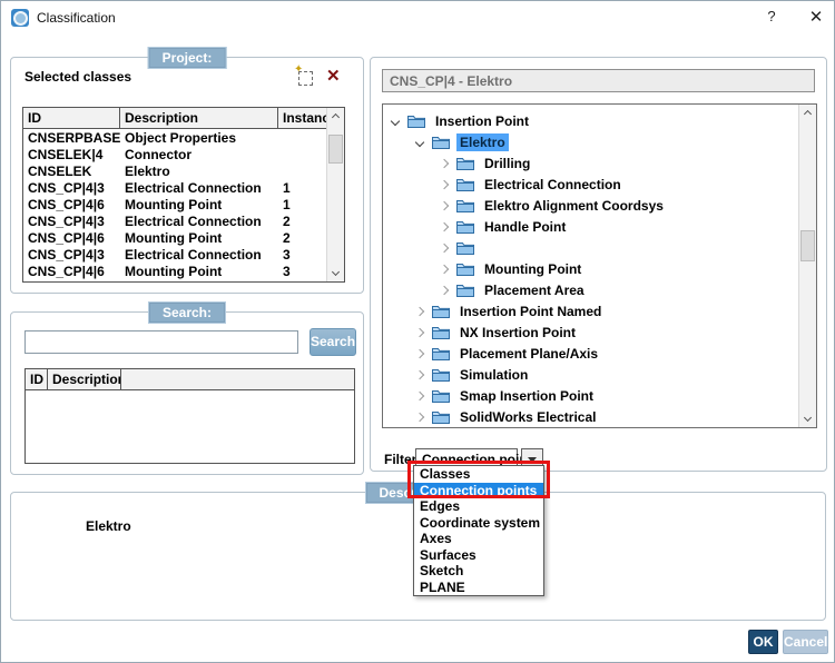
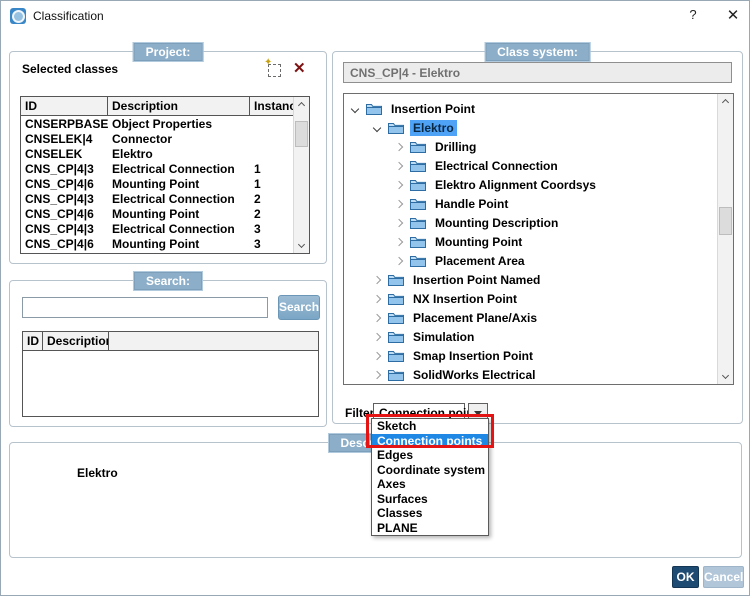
  Classification
  ?
  ✕
  Project:
  Selected classes
  ✕
  ID
  Description
  Instan
  CNSERPBASE
  Object Properties
  CNSELEK|4
  Connector
  CNSELEK
  Elektro
  CNS_CP|4|3
  Electrical Connection
  1
  CNS_CP|4|6
  Mounting Point
  1
  CNS_CP|4|3
  Electrical Connection
  2
  CNS_CP|4|6
  Mounting Point
  2
  CNS_CP|4|3
  Electrical Connection
  3
  CNS_CP|4|6
  Mounting Point
  3
  Search:
  Search
  ID
  Descriptio
+ Class system:
  CNS_CP|4 - Elektro
  Insertion Point
  Elektro
  Drilling
  Electrical Connection
  Elektro Alignment Coordsys
  Handle Point
+ Mounting Description
  Mounting Point
  Placement Area
  Insertion Point Named
  NX Insertion Point
  Placement Plane/Axis
  Simulation
  Smap Insertion Point
  SolidWorks Electrical
  Filter
  Connection poi
  Elektro
- Classes
+ Sketch
  Connection points
  Edges
  Coordinate system
  Axes
  Surfaces
- Sketch
+ Classes
  PLANE
  OK
  Cancel
